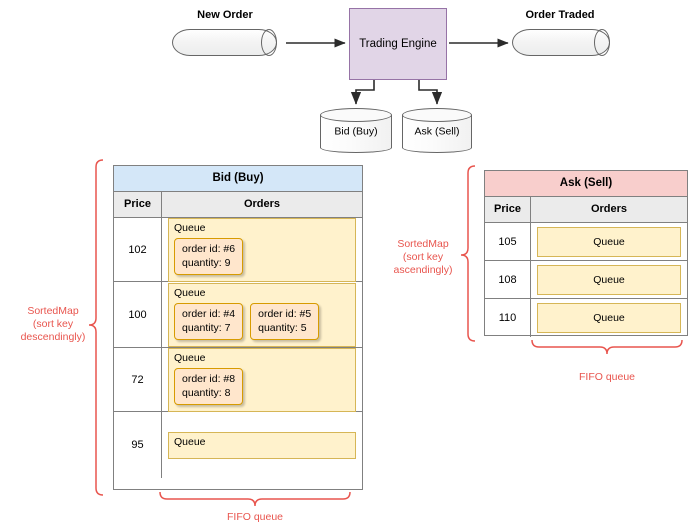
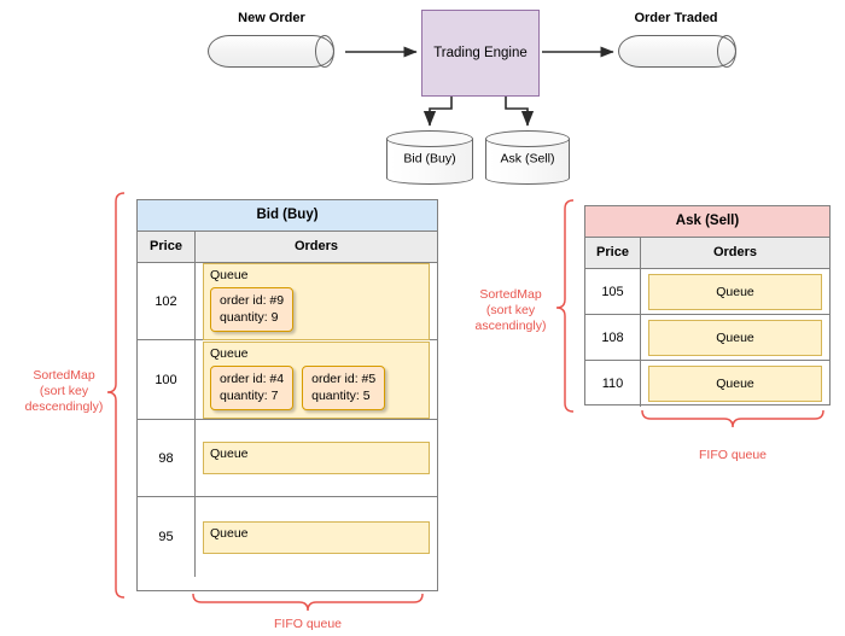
  New Order
  Trading Engine
  Order Traded
  Bid (Buy)
  Ask (Sell)
  Bid (Buy)
  Price
  Orders
  102
  Queue
- order id: #6
+ order id: #9
  quantity: 9
  100
  Queue
  order id: #4
  quantity: 7
  order id: #5
  quantity: 5
- 72
+ 98
  Queue
- order id: #8
- quantity: 8
  95
  Queue
  Ask (Sell)
  Price
  Orders
  105
  Queue
  108
  Queue
  110
  Queue
  SortedMap
  (sort key
  descendingly)
  SortedMap
  (sort key
  ascendingly)
  FIFO queue
  FIFO queue
